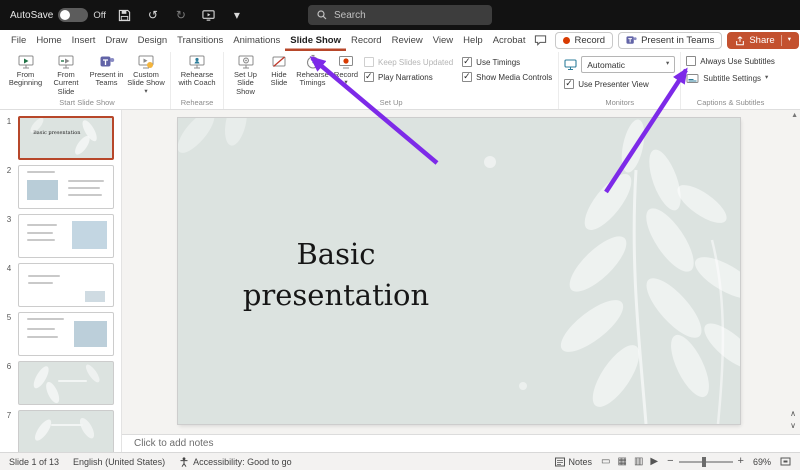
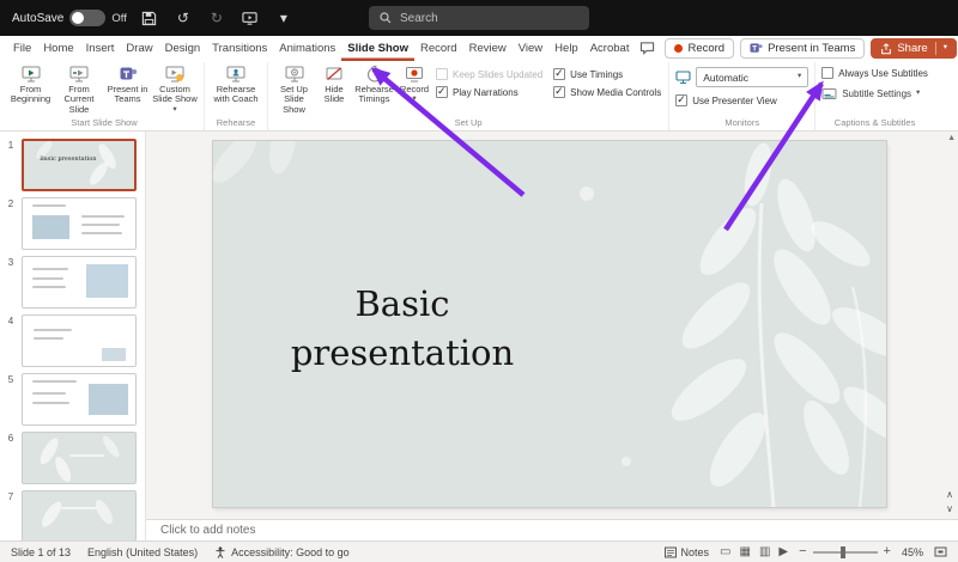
  AutoSave
  Off
  ↺
  ↻
  ▾
  Search
  File
  Home
  Insert
  Draw
  Design
  Transitions
  Animations
  Slide Show
  Record
  Review
  View
  Help
  Acrobat
  Record
  Present in Teams
  Share
  From Beginning
  From Current Slide
  Present in Teams
  Custom Slide Show
  Start Slide Show
  Rehearse with Coach
  Rehearse
  Set Up Slide Show
  Hide Slide
  Rehearse Timings
  Record
  Keep Slides Updated
  Use Timings
  Play Narrations
  Show Media Controls
  Set Up
  Automatic
  Use Presenter View
  Monitors
  Always Use Subtitles
  Subtitle Settings
  Captions & Subtitles
  1
  2
  3
  4
  5
  6
  7
  Basic
  presentation
  ∧
  ∨
  Click to add notes
  Slide 1 of 13
  English (United States)
  Accessibility: Good to go
  Notes
  ▭
  ▦
  ▥
  ▶
  −
  +
- 69%
+ 45%
